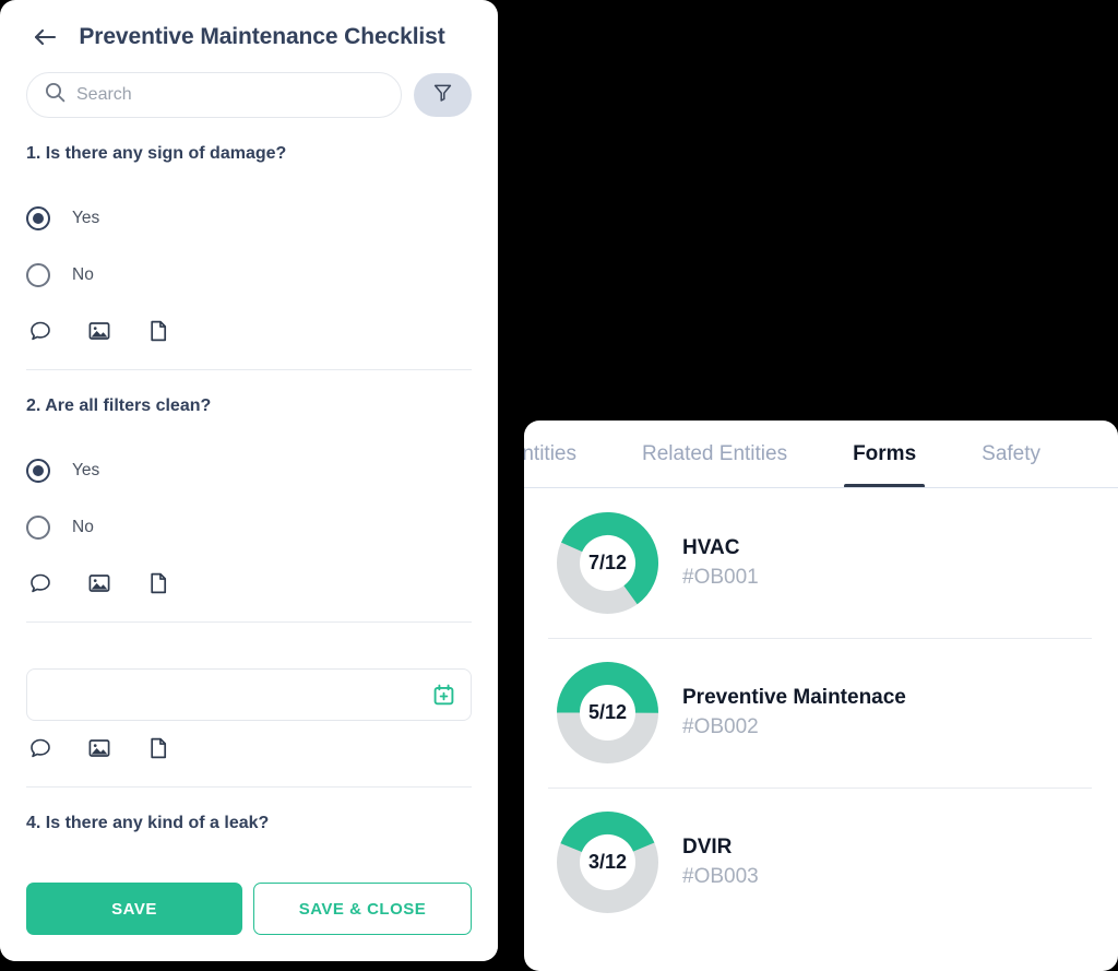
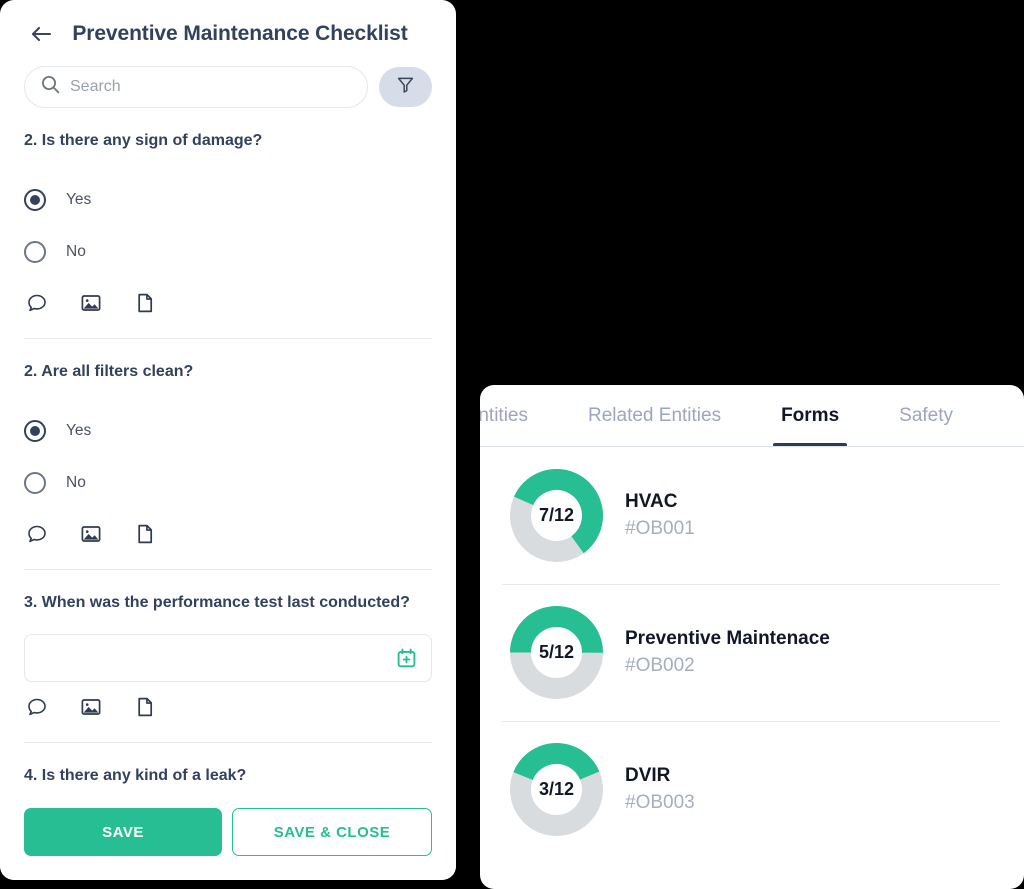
  Preventive Maintenance Checklist
  Search
- 1. Is there any sign of damage?
+ 2. Is there any sign of damage?
  Yes
  No
  2. Are all filters clean?
  Yes
  No
+ 3. When was the performance test last conducted?
  4. Is there any kind of a leak?
  SAVE
  SAVE & CLOSE
  Related Entities
  Forms
  Safety
  7/12
  HVAC
  #OB001
  5/12
  Preventive Maintenace
  #OB002
  3/12
  DVIR
  #OB003
